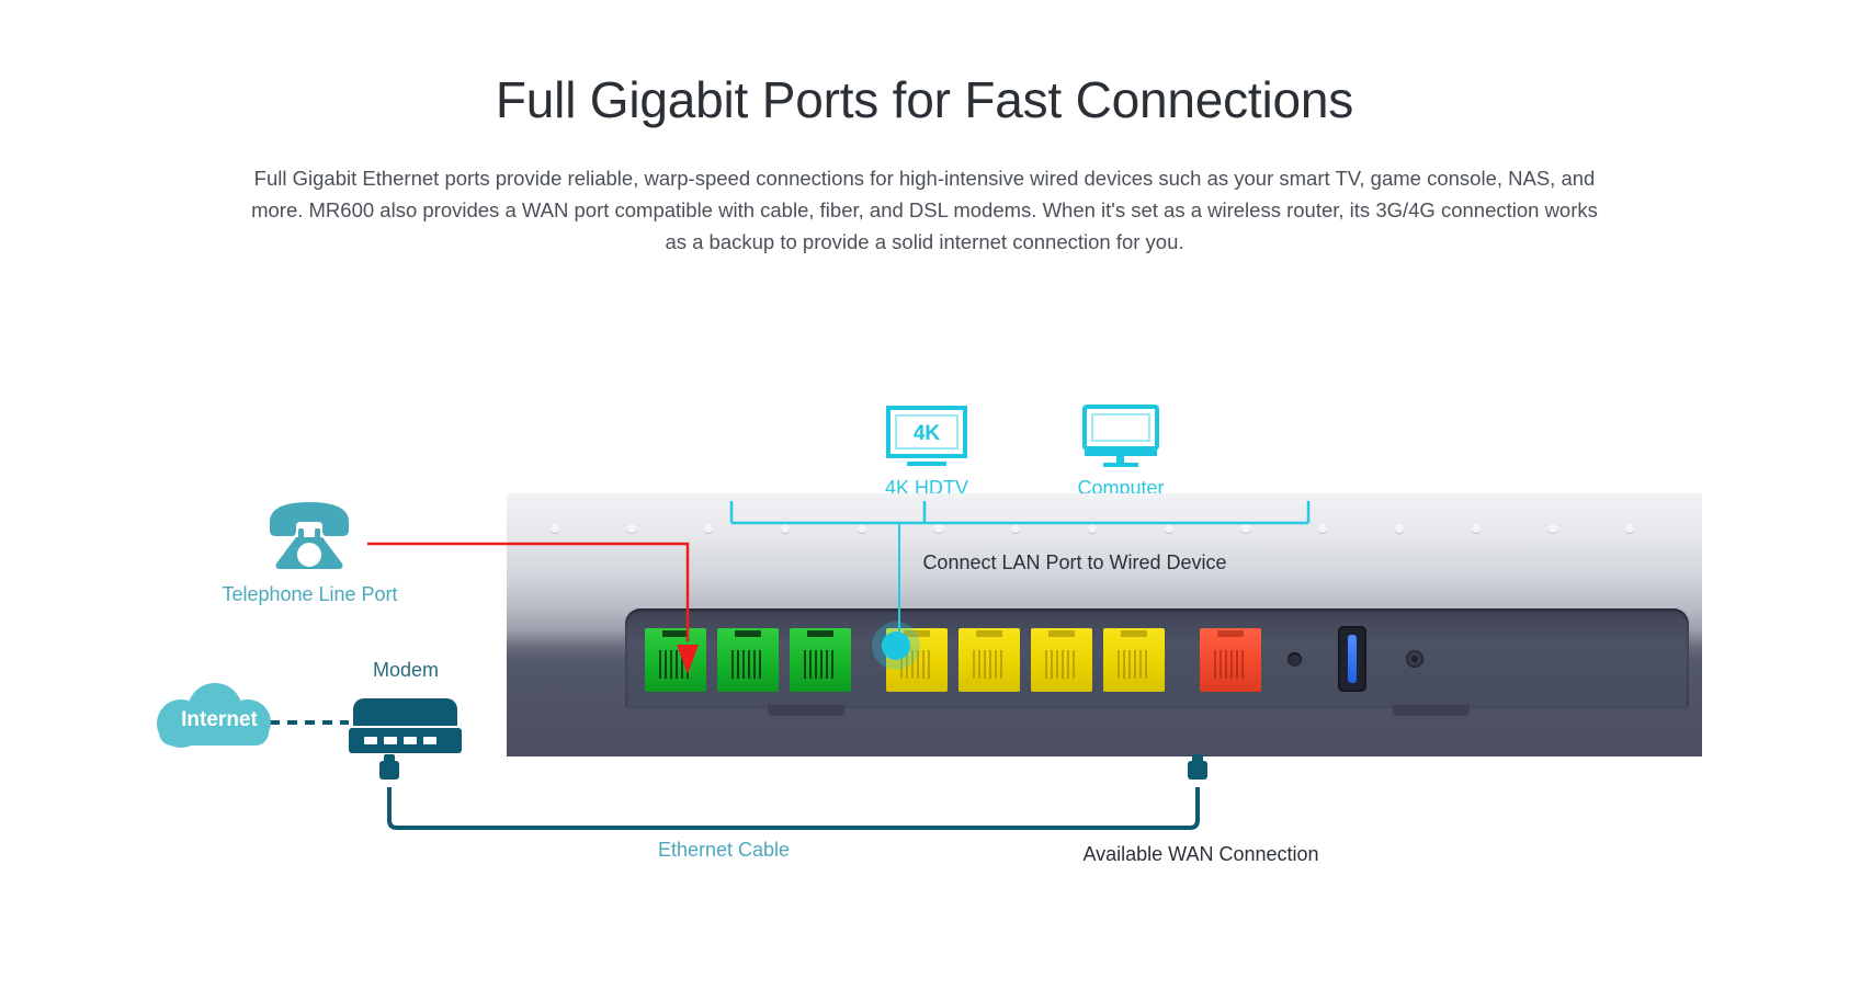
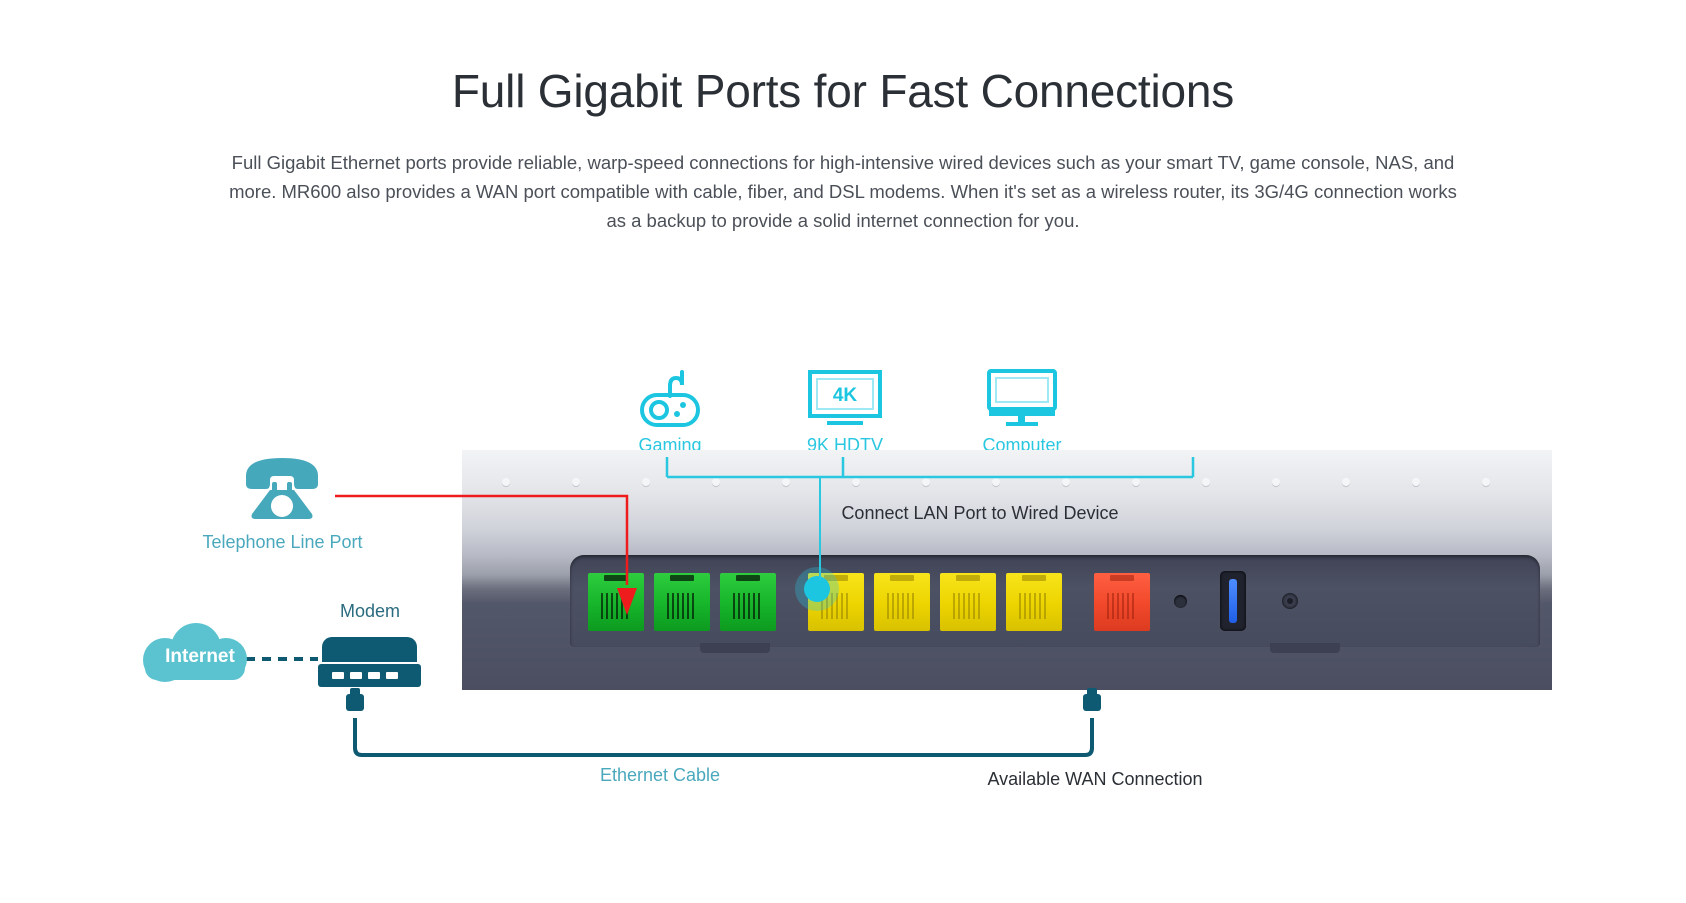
  Full Gigabit Ports for Fast Connections
  Full Gigabit Ethernet ports provide reliable, warp-speed connections for high-intensive wired devices such as your smart TV, game console, NAS, and more. MR600 also provides a WAN port compatible with cable, fiber, and DSL modems. When it's set as a wireless router, its 3G/4G connection works as a backup to provide a solid internet connection for you.
+ Gaming
  4K
- 4K HDTV
+ 9K HDTV
  Computer
  Telephone Line Port
  Internet
  Modem
  Connect LAN Port to Wired Device
  Ethernet Cable
  Available WAN Connection
